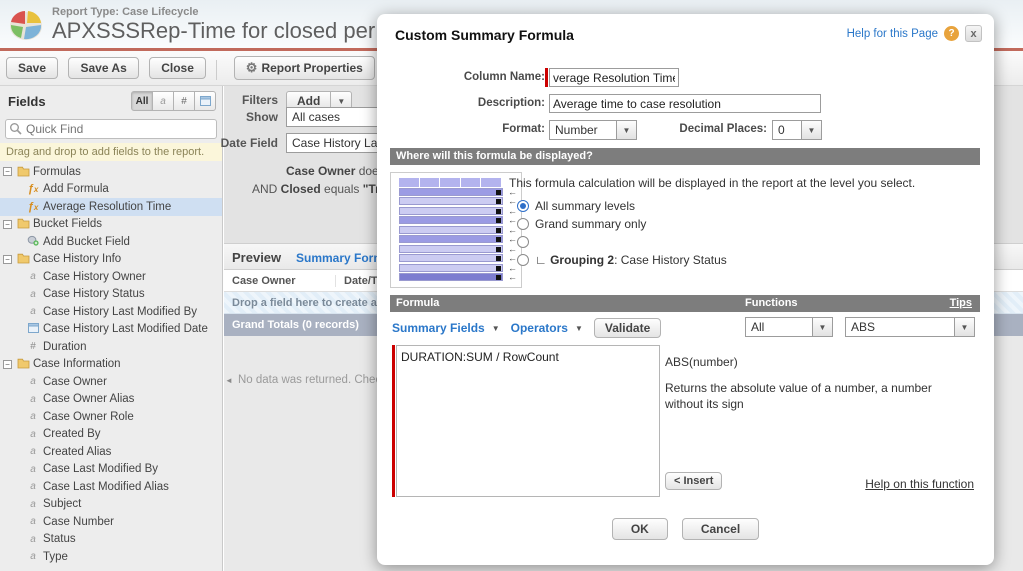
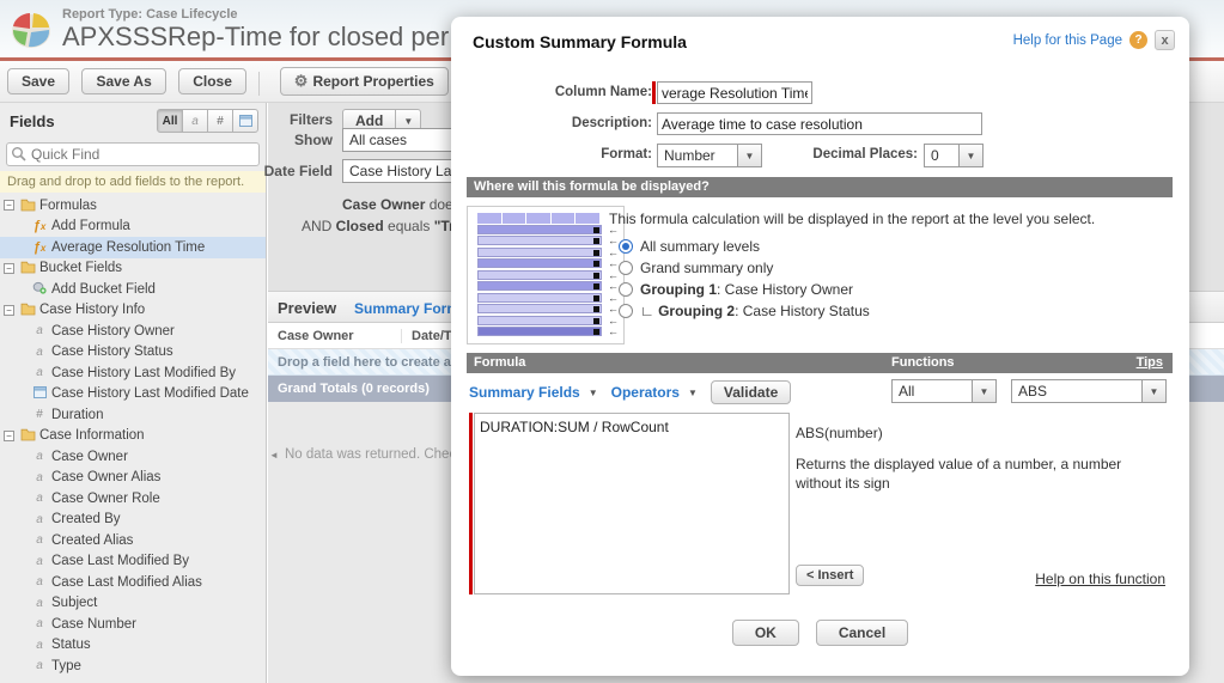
  Report Type: Case Lifecycle
  APXSSSRep-Time for closed per
  Save Save As Close ⚙ Report Properties
  Fields
  All
  a
  #
  Quick Find
  Drag and drop to add fields to the report.
  −
  Formulas
  ƒx
  Add Formula
  ƒx
  Average Resolution Time
  −
  Bucket Fields
  Add Bucket Field
  −
  Case History Info
  a
  Case History Owner
  a
  Case History Status
  a
  Case History Last Modified By
  Case History Last Modified Date
  #
  Duration
  −
  Case Information
  a
  Case Owner
  a
  Case Owner Alias
  a
  Case Owner Role
  a
  Created By
  a
  Created Alias
  a
  Case Last Modified By
  a
  Case Last Modified Alias
  a
  Subject
  a
  Case Number
  a
  Status
  a
  Type
  Filters
  Add
  ▼
  Show
  All cases
  Date Field
  Case History La
  Case Owner doe
  AND Closed equals "T
  Preview
  Summary For
  Case Owner
  Drop a field here to create a
  Grand Totals (0 records)
  ◄
  No data was returned. Che
  Custom Summary Formula
  Help for this Page
  ?
  x
  Column Name:
  verage Resolution Tim
  Description:
  Average time to case resolution
  Format:
  Number
  ▼
  Decimal Places:
  0
  ▼
  Where will this formula be displayed?
  ←
  ←
  ←
  ←
  ←
  ←
  ←
  ←
  ←
  ←
  This formula calculation will be displayed in the report at the level you select.
  All summary levels
  Grand summary only
+ Grouping 1: Case History Owner
  ∟ Grouping 2: Case History Status
  Formula
  Functions
  Tips
  Summary Fields
  ▼
  Operators
  ▼
  Validate
  All
  ▼
  ABS
  ▼
  DURATION:SUM / RowCount
  ABS(number)
- Returns the absolute value of a number, a number without its sign
+ Returns the displayed value of a number, a number without its sign
  < Insert
  Help on this function
  OK
  Cancel
